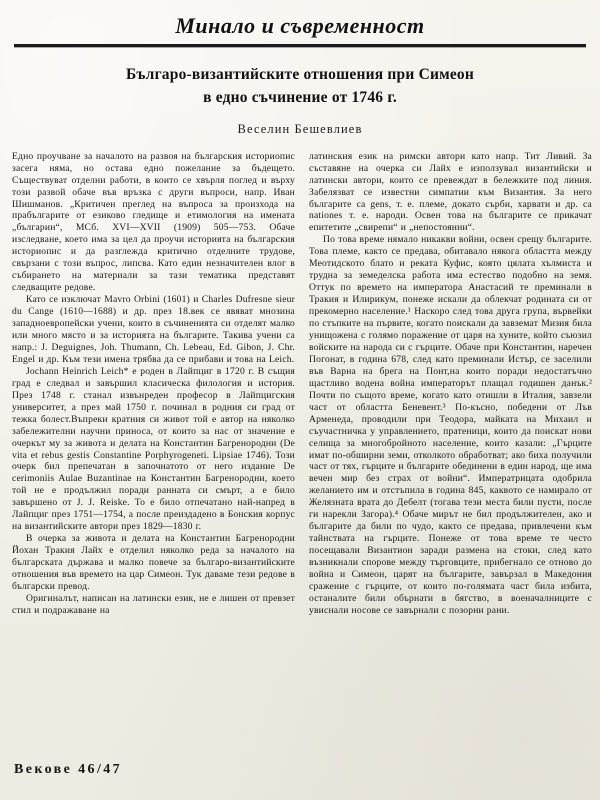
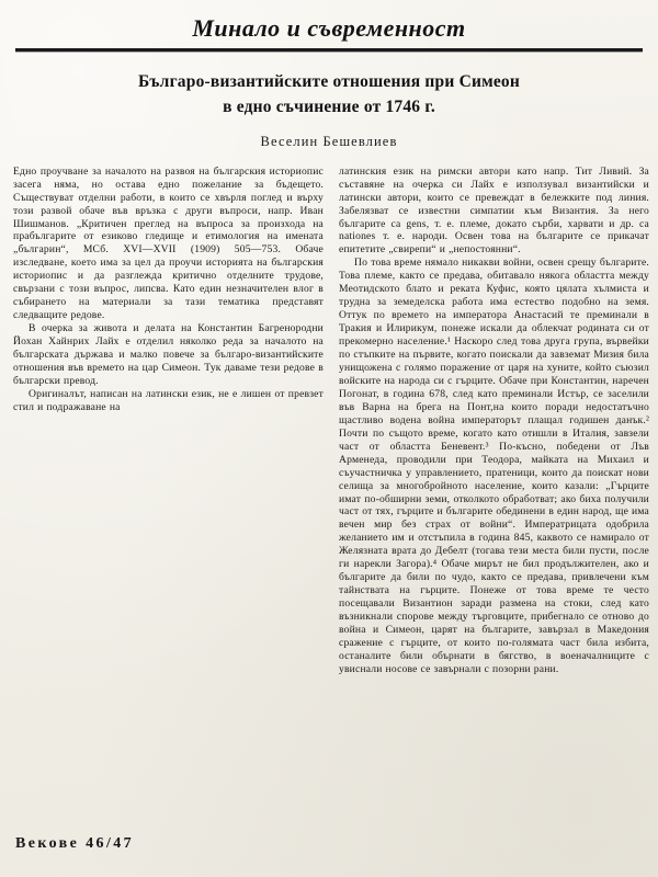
  Минало и съвременност
  Българо-византийските отношения при Симеон
  в едно съчинение от 1746 г.
  Веселин Бешевлиев
  Едно проучване за началото на развоя на българския историопис засега няма, но остава едно пожелание за бъдещето. Съществуват отделни работи, в които се хвърля поглед и върху този развой обаче във връзка с дру­ги въпроси, напр. Иван Шишманов. „Крити­чен преглед на въпроса за произхода на пра­българите от езиково гледище и етимология на имената „българин“, МСб. XVI—XVII (1909) 505—753. Обаче изследване, което има за цел да проучи историята на българския историо­пис и да разглежда критично отделните тру­дове, свързани с този въпрос, липсва. Като един незначителен влог в събирането на мате­риали за тази тематика представят следващите редове.
- Като се изключат Mavro Orbini (1601) и Charles Dufresne sieur du Cange (1610—1688) и др. през 18.век се явяват мнозина западно­европейски учени, които в съчиненията си отделят малко или много място и за историята на българите. Такива учени са напр.: J. De­guignes, Joh. Thumann, Ch. Lebeau, Ed. Gi­bon, J. Chr. Engel и др. Към тези имена трябва да се прибави и това на Leich.
- Jochann Heinrich Leich* е роден в Лайпциг в 1720 г. В същия град е следвал и завършил класическа филология и история. През 1748 г. станал извънреден професор в Лайп­цигския университет, а през май 1750 г. по­чинал в родния си град от тежка болест.Въп­реки кратния си живот той е автор на няколко забележителни научни приноса, от които за нас от значение е очеркът му за живота и дела­та на Константин Багренородни (De vita et rebus gestis Constantine Porphyrogeneti. Lip­siae 1746). Този очерк бил препечатан в започ­натото от него издание De cerimoniis Aulae Buzantinae на Константин Багренородни, което той не е продължил поради раннaта си смърт, а е било завършено от J. J. Reiske. То е било отпечатано най-напред в Лайпциг през 1751—1754, а после преиздадено в Бонския корпус на византийските автори през 1829—1830 г.
- В очерка за живота и делата на Константин Багренородни Йохан Тракия Лайх е отде­лил няколко реда за началото на българската държава и малко повече за българо-византий­ските отношения във времето на цар Симеон. Тук даваме тези редове в български превод.
+ В очерка за живота и делата на Константин Багренородни Йохан Хайнрих Лайх е отде­лил няколко реда за началото на българската държава и малко повече за българо-византий­ските отношения във времето на цар Симеон. Тук даваме тези редове в български превод.
  Оригиналът, написан на латински език, не е лишен от превзет стил и подражаване на
  латинския език на римски автори като напр. Тит Ливий. За съставяне на очерка си Лайх е използувал византийски и латински автори, които се превеждат в бележките под линия. Забелязват се известни симпатии към Визан­тия. За него българите са gens, т. е. племе, докато сърби, харвати и др. са nationes т. е. народи. Освен това на българите се прикачат епитетите „свирепи“ и „непостоянни“.
  По това време нямало никакви войни, освен срещу българите. Това племе, както се пре­дава, обитавало някога областта между Мео­тидското блато и реката Куфис, която цялата хълмиста и трудна за земеделска работа има естество подобно на земя. Оттук по времето на императора Анастасий те преминали в Тракия и Илирикум, понеже искали да облекчат ро­дината си от прекомерно население.¹ Наскоро след това друга група, вървейки по стъпките на първите, когато поискали да завземат Ми­зия била унищожена с голямо поражение от царя на хуните, който съюзил войските на народа си с гърците. Обаче при Константин, наречен Погонат, в година 678, след като пре­минали Истър, се заселили във Варна на брега на Понт,на които поради недостатъчно щаст­ливо водена война императорът плащал го­дишен данък.² Почти по същото време, когато като отишли в Италия, завзели част от област­та Беневент.³ По-късно, победени от Лъв Ар­менеда, проводили при Теодора, майката на Михаил и съучастничка у управлението, пра­теници, които да поискат нови селища за мно­гобройното население, които казали: „Гърците имат по-обширни земи, отколкото обработват; ако биха получили част от тях, гърците и бъл­гарите обединени в един народ, ще има вечен мир без страх от войни“. Императрицата одоб­рила желанието им и отстъпила в година 845, каквото се намирало от Желязната врата до Дебелт (тогава тези места били пусти, после ги нарекли Загора).⁴ Обаче мирът не бил про­дължителен, ако и българите да били по чудо, както се предава, привлечени към тайнствата на гърците. Понеже от това време те често посещавали Византион заради размена на стоки, след като възникнали спорове между търговците, прибегнало се отново до война и Симеон, царят на българите, завързал в Македония сражение с гърците, от които по-голямата част била избита, останалите били обърнати в бягство, в военачалниците с увис­нали носове се завърнали с позорни рани.
  Векове 46/47
